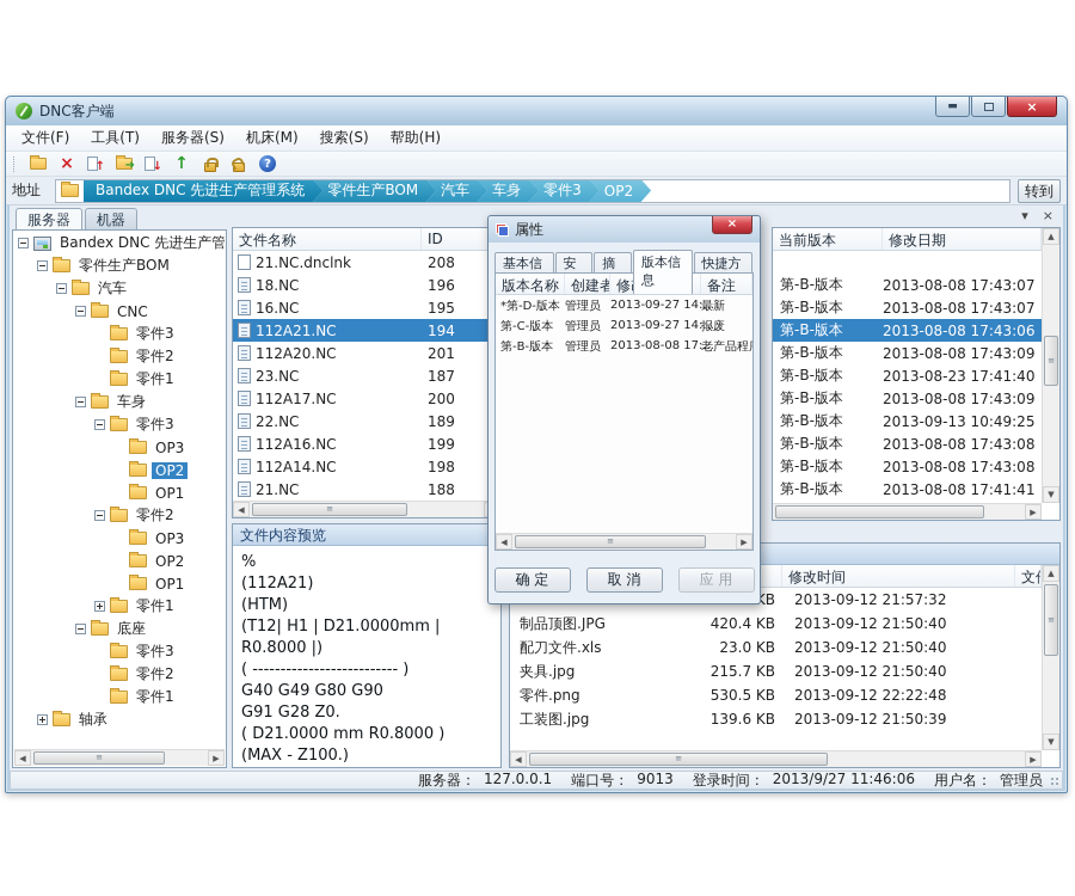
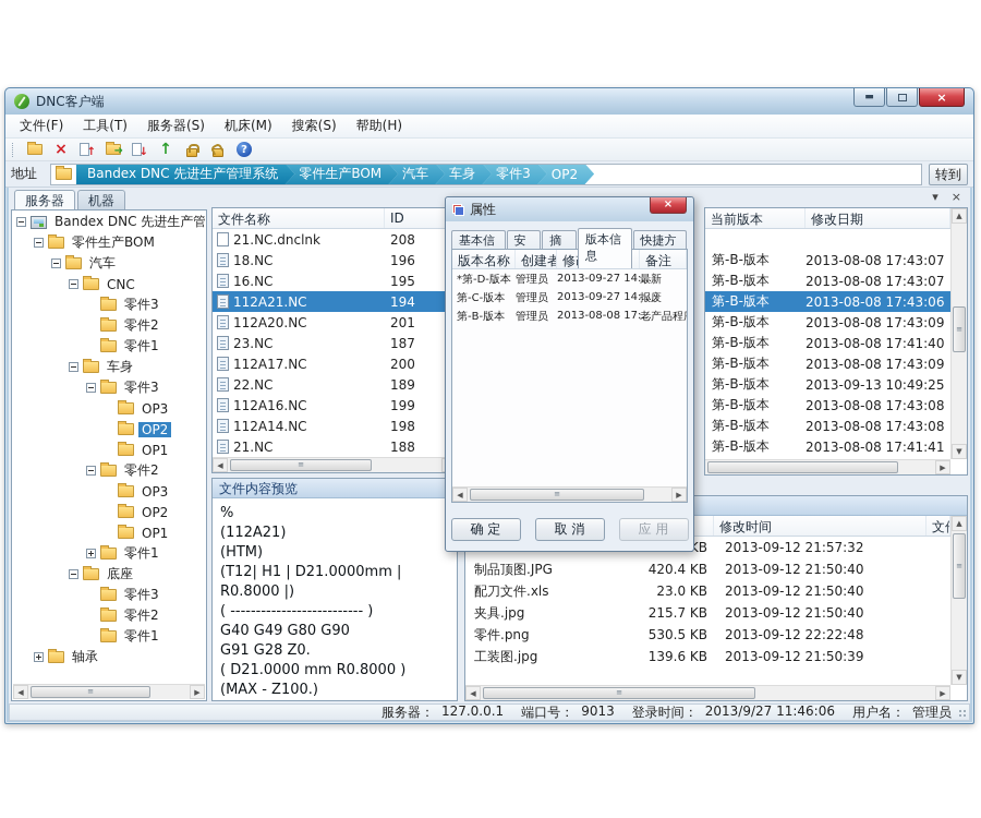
  DNC客户端
  ▬
  ×
  文件(F)
  工具(T)
  服务器(S)
  机床(M)
  搜索(S)
  帮助(H)
  ×
  ↑
  ➜
  ↓
  ↑
  ?
  地址
  Bandex DNC 先进生产管理系统
  零件生产BOM
  汽车
  车身
  零件3
  OP2
  转到
  服务器
  机器
  Bandex DNC 先进生产管
  零件生产BOM
  汽车
  CNC
  零件3
  零件2
  零件1
  车身
  零件3
  OP3
  OP2
  OP1
  零件2
  OP3
  OP2
  OP1
  零件1
  底座
  零件3
  零件2
  零件1
  轴承
  ◀
  ▶
  ≡
  ▾
  ×
  文件名称
  ID
  21.NC.dnclnk
  208
  18.NC
  196
  16.NC
  195
  112A21.NC
  194
  112A20.NC
  201
  23.NC
  187
  112A17.NC
  200
  22.NC
  189
  112A16.NC
  199
  112A14.NC
  198
  21.NC
  188
  ◀
  ≡
  当前版本
  修改日期
  第-B-版本
  2013-08-08 17:43:07
  第-B-版本
  2013-08-08 17:43:07
  第-B-版本
  2013-08-08 17:43:06
  第-B-版本
  2013-08-08 17:43:09
  第-B-版本
- 2013-08-23 17:41:40
+ 2013-08-08 17:41:40
  第-B-版本
  2013-08-08 17:43:09
  第-B-版本
  2013-09-13 10:49:25
  第-B-版本
  2013-08-08 17:43:08
  第-B-版本
  2013-08-08 17:43:08
  第-B-版本
  2013-08-08 17:41:41
  ▲
  ▼
  ≡
  ▶
  文件内容预览
  %
  (112A21)
  (HTM)
  (T12| H1 | D21.0000mm | R0.8000 |)
  ( -------------------------- )
  G40 G49 G80 G90
  G91 G28 Z0.
  ( D21.0000 mm R0.8000 )
  (MAX - Z100.)
  修改时间
  2013-09-12 21:57:32
  制品顶图.JPG
  420.4 KB
  2013-09-12 21:50:40
  配刀文件.xls
  23.0 KB
  2013-09-12 21:50:40
  夹具.jpg
  215.7 KB
  2013-09-12 21:50:40
  零件.png
  530.5 KB
  2013-09-12 22:22:48
  工装图.jpg
  139.6 KB
  2013-09-12 21:50:39
  ▲
  ▼
  ≡
  ◀
  ▶
  ≡
  服务器：
  127.0.0.1
  端口号：
  9013
  登录时间：
  2013/9/27 11:46:06
  用户名：
  管理员
  属性
  ×
  基本信
  版本信息
  快捷方
  版本名称
  创建者
  备注
  *第-D-版本
  管理员
  2013-09-27 14:
  最新
  第-C-版本
  管理员
  2013-09-27 14:
  报废
  第-B-版本
  管理员
  2013-08-08 17:
  老产品程
  ◀
  ▶
  ≡
  确 定
  取 消
  应 用
